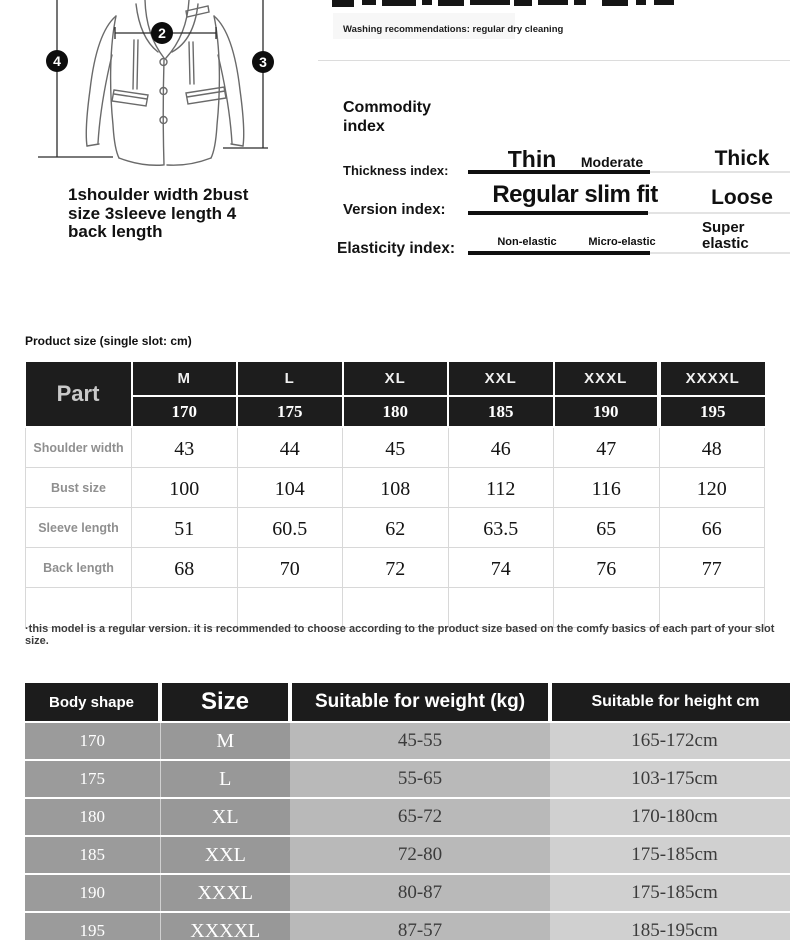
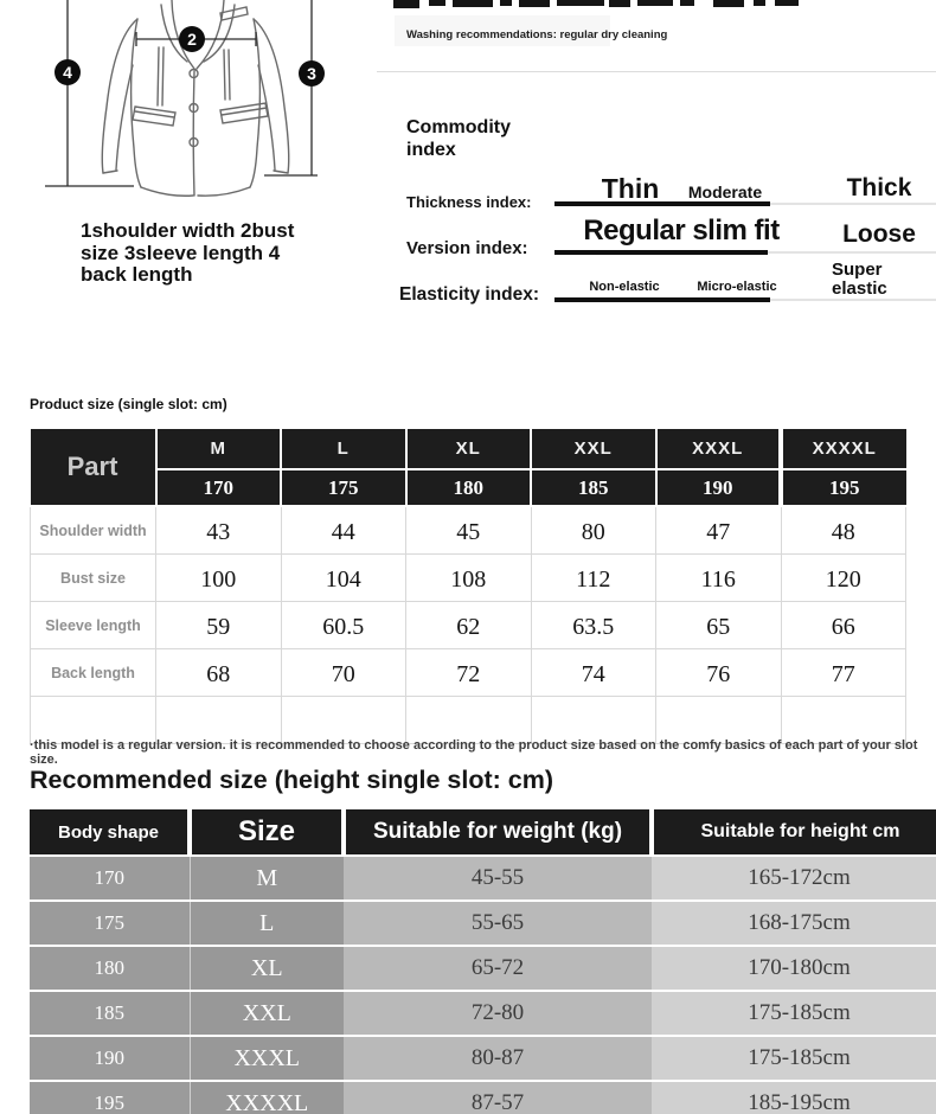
  2
  3
  4
  1shoulder width 2bust size 3sleeve length 4 back length
  Washing recommendations: regular dry cleaning
  Commodity index
  Thickness index:
  Thin
  Moderate
  Thick
  Version index:
  Regular slim fit
  Loose
  Elasticity index:
  Non-elastic
  Micro-elastic
  Super elastic
  Product size (single slot: cm)
  Part	M	L	XL	XXL	XXXL	XXXXL
  170	175	180	185	190	195
- Shoulder width	43	44	45	46	47	48
+ Shoulder width	43	44	45	80	47	48
  Bust size	100	104	108	112	116	120
- Sleeve length	51	60.5	62	63.5	65	66
+ Sleeve length	59	60.5	62	63.5	65	66
  Back length	68	70	72	74	76	77
  ·this model is a regular version. it is recommended to choose according to the product size based on the comfy basics of each part of your slot size.
+ Recommended size (height single slot: cm)
  Body shape	Size	Suitable for weight (kg)	Suitable for height cm
  170	M	45-55	165-172cm
- 175	L	55-65	103-175cm
+ 175	L	55-65	168-175cm
  180	XL	65-72	170-180cm
  185	XXL	72-80	175-185cm
  190	XXXL	80-87	175-185cm
  195	XXXXL	87-57	185-195cm
